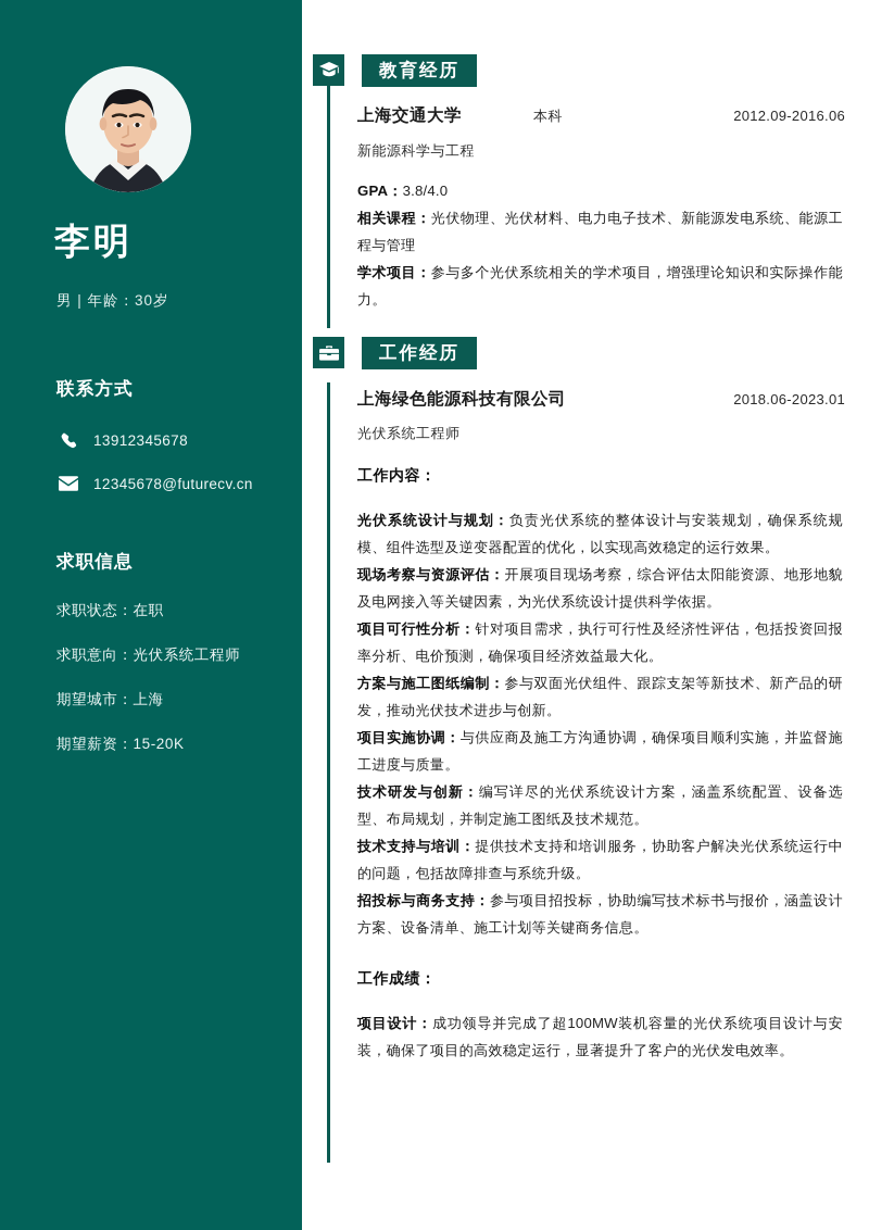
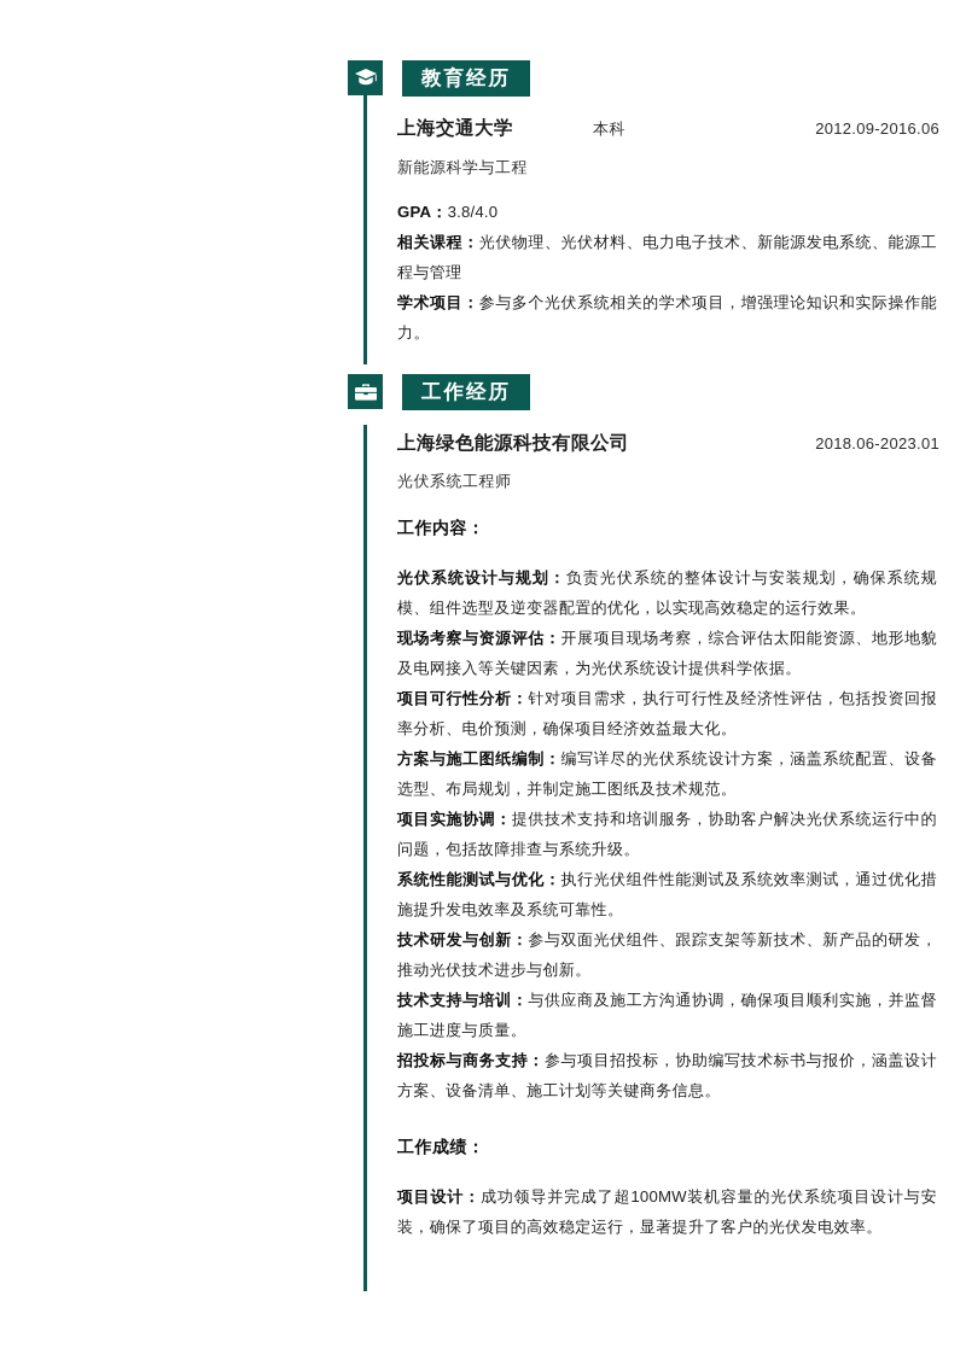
- 李明
- 男 | 年龄：30岁
- 联系方式
- 13912345678
- 12345678@futurecv.cn
- 求职信息
- 求职状态：在职
- 求职意向：光伏系统工程师
- 期望城市：上海
- 期望薪资：15-20K
  教育经历
  上海交通大学
  本科
  2012.09-2016.06
  新能源科学与工程
  GPA：3.8/4.0
  相关课程：光伏物理、光伏材料、电力电子技术、新能源发电系统、能源工程与管理
  学术项目：参与多个光伏系统相关的学术项目，增强理论知识和实际操作能力。
  工作经历
  上海绿色能源科技有限公司
  2018.06-2023.01
  光伏系统工程师
  工作内容：
  光伏系统设计与规划：负责光伏系统的整体设计与安装规划，确保系统规模、组件选型及逆变器配置的优化，以实现高效稳定的运行效果。
  现场考察与资源评估：开展项目现场考察，综合评估太阳能资源、地形地貌及电网接入等关键因素，为光伏系统设计提供科学依据。
  项目可行性分析：针对项目需求，执行可行性及经济性评估，包括投资回报率分析、电价预测，确保项目经济效益最大化。
- 方案与施工图纸编制：参与双面光伏组件、跟踪支架等新技术、新产品的研发，推动光伏技术进步与创新。
+ 方案与施工图纸编制：编写详尽的光伏系统设计方案，涵盖系统配置、设备选型、布局规划，并制定施工图纸及技术规范。
- 项目实施协调：与供应商及施工方沟通协调，确保项目顺利实施，并监督施工进度与质量。
+ 项目实施协调：提供技术支持和培训服务，协助客户解决光伏系统运行中的问题，包括故障排查与系统升级。
+ 系统性能测试与优化：执行光伏组件性能测试及系统效率测试，通过优化措施提升发电效率及系统可靠性。
- 技术研发与创新：编写详尽的光伏系统设计方案，涵盖系统配置、设备选型、布局规划，并制定施工图纸及技术规范。
+ 技术研发与创新：参与双面光伏组件、跟踪支架等新技术、新产品的研发，推动光伏技术进步与创新。
- 技术支持与培训：提供技术支持和培训服务，协助客户解决光伏系统运行中的问题，包括故障排查与系统升级。
+ 技术支持与培训：与供应商及施工方沟通协调，确保项目顺利实施，并监督施工进度与质量。
  招投标与商务支持：参与项目招投标，协助编写技术标书与报价，涵盖设计方案、设备清单、施工计划等关键商务信息。
  工作成绩：
  项目设计：成功领导并完成了超100MW装机容量的光伏系统项目设计与安装，确保了项目的高效稳定运行，显著提升了客户的光伏发电效率。
